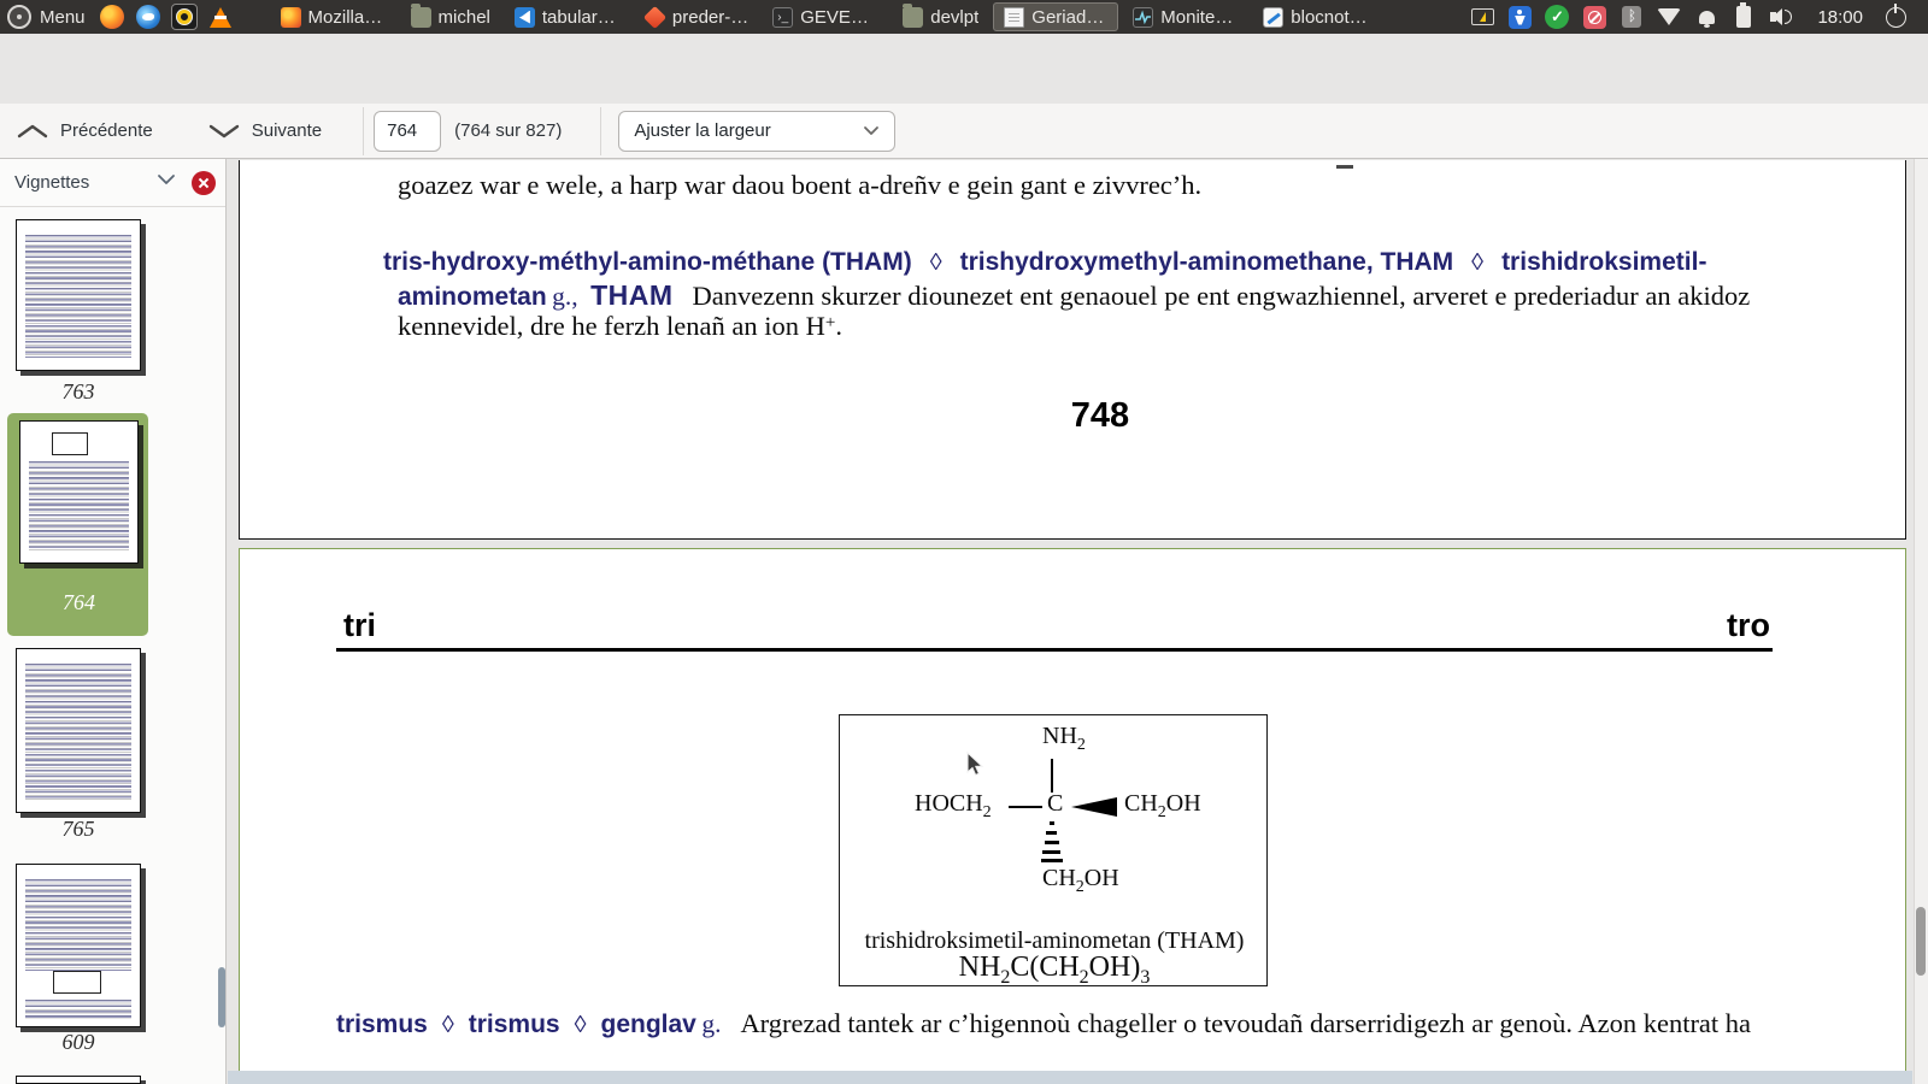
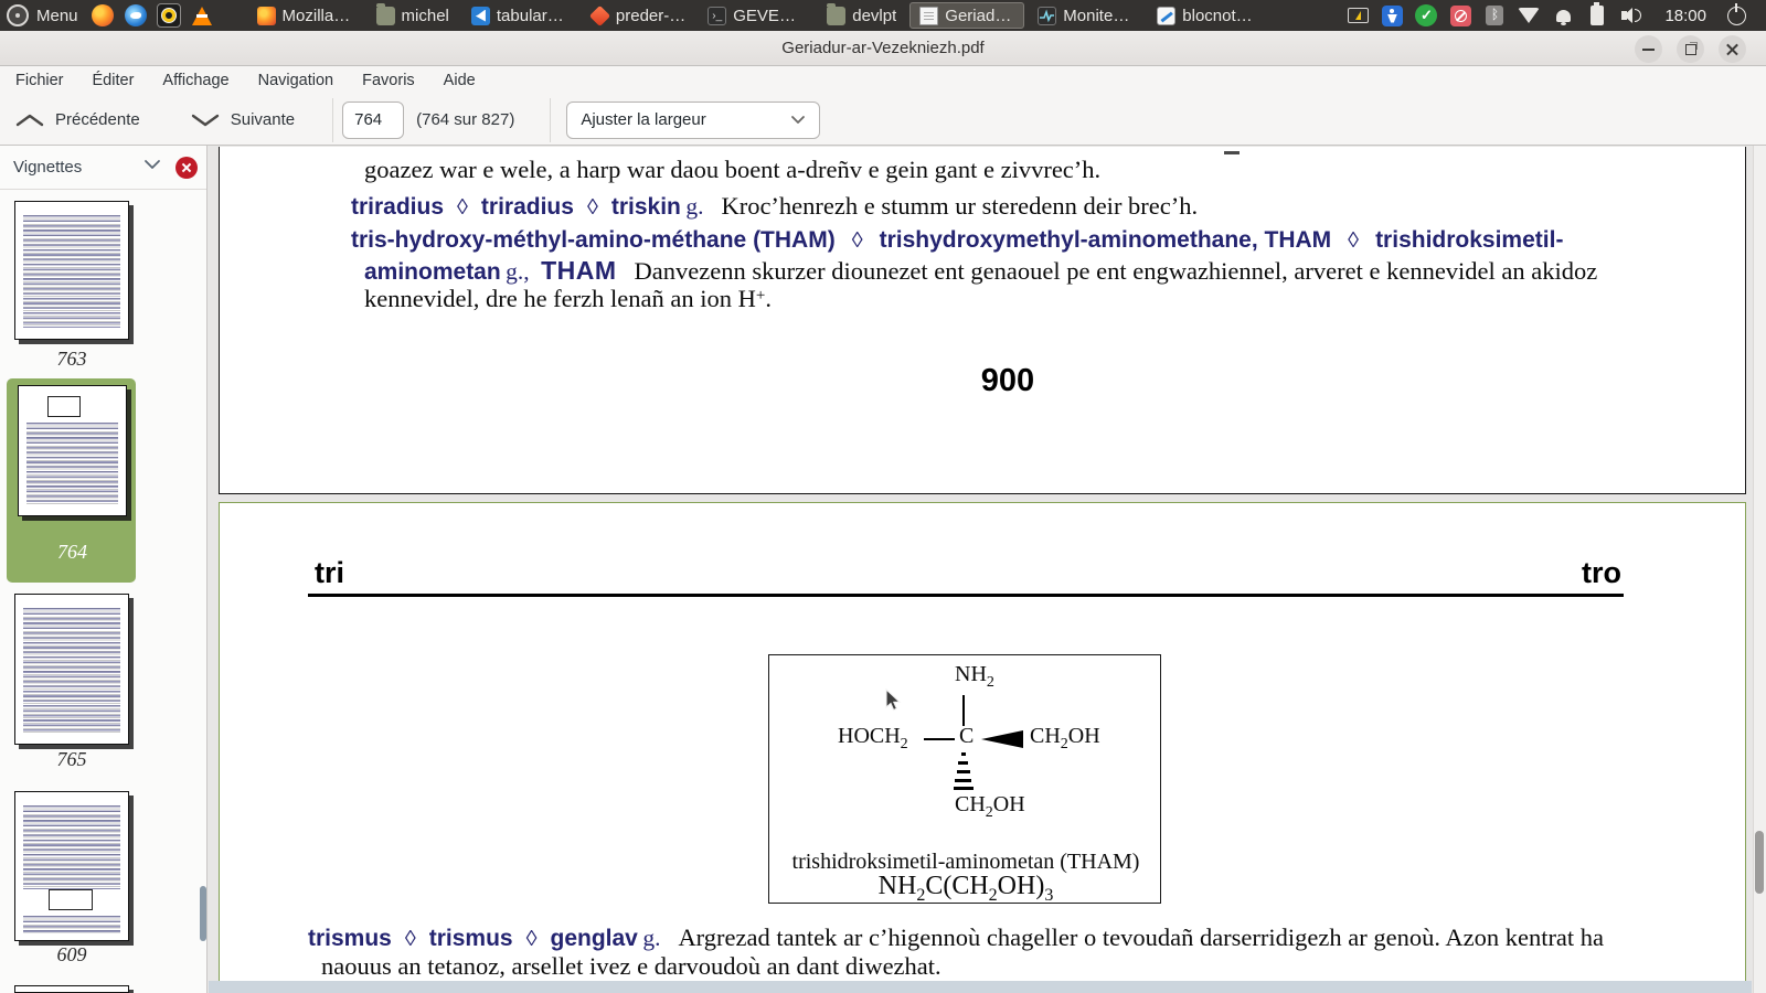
  Menu
  Mozilla …
  michel
  tabular_…
  preder-…
  ›_
  GEVEZ.x
  devlpt
  Geriadu…
  Moniteu…
  blocnot…
  ✓
  ᛒ
  18:00
+ Geriadur-ar-Vezekniezh.pdf
+ Fichier
+ Éditer
+ Affichage
+ Navigation
+ Favoris
+ Aide
  Précédente
  Suivante
  764
  (764 sur 827)
  Ajuster la largeur
  Vignettes
  763
  764
  765
  609
  goazez war e wele, a harp war daou boent a-dreñv e gein gant e zivvrec’h.
+ triradius ◊ triradius ◊ triskin g. Kroc’henrezh e stumm ur steredenn deir brec’h.
  tris-hydroxy-méthyl-amino-méthane (THAM) ◊ trishydroxymethyl-aminomethane, THAM ◊ trishidroksimetil-
- aminometan g., THAM Danvezenn skurzer diounezet ent genaouel pe ent engwazhiennel, arveret e prederiadur an akidoz
+ aminometan g., THAM Danvezenn skurzer diounezet ent genaouel pe ent engwazhiennel, arveret e kennevidel an akidoz
  kennevidel, dre he ferzh lenañ an ion H+.
- 748
+ 900
  tri
  tro
  NH2
  HOCH2
  C
  CH2OH
  CH2OH
  trishidroksimetil-aminometan (THAM)
  NH2C(CH2OH)3
  trismus ◊ trismus ◊ genglav g. Argrezad tantek ar c’higennoù chageller o tevoudañ darserridigezh ar genoù. Azon kentrat ha
+ naouus an tetanoz, arsellet ivez e darvoudoù an dant diwezhat.
